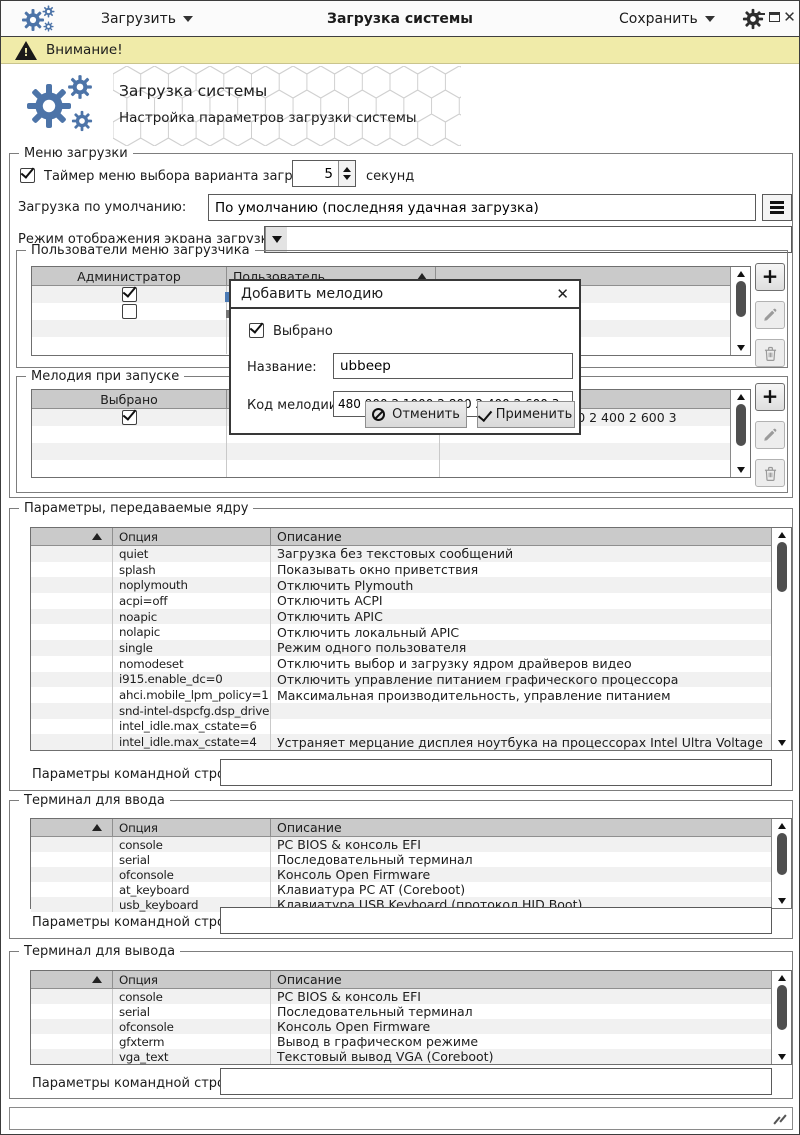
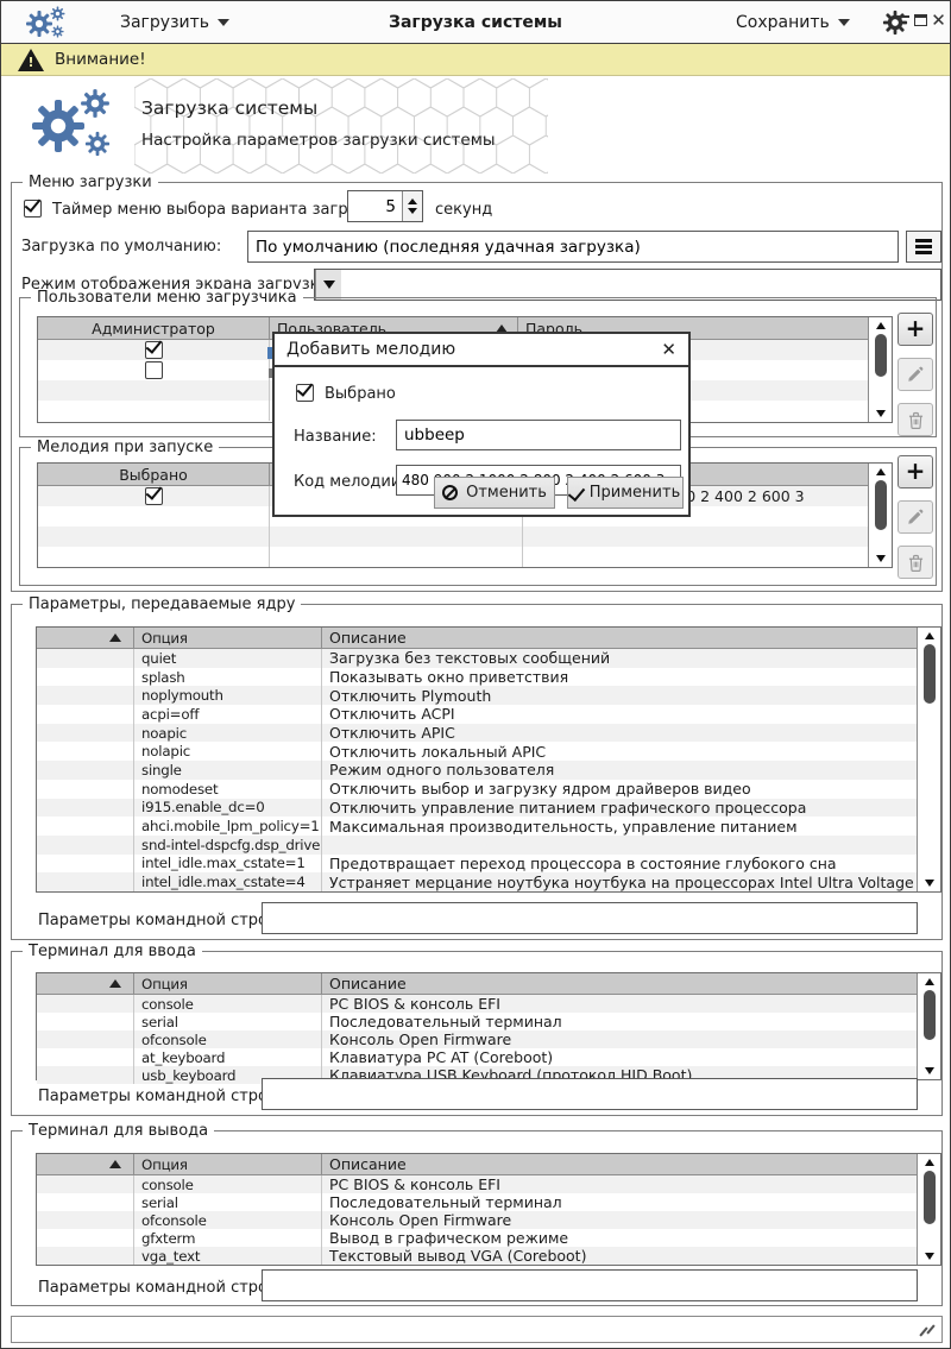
  Загрузить
  Загрузка системы
  Сохранить
  ✕
  !
  Внимание!
  Загрузка системы
  Настройка параметров загрузки системы
  Меню загрузки
  Таймер меню выбора варианта загр
  5
  секунд
  Загрузка по умолчанию:
  По умолчанию (последняя удачная загрузка)
  Режим отображения экрана загруз
  Пользователи меню загрузчика
  Администратор
  Пользователь
+ Пароль
  +
  Мелодия при запуске
  Выбрано
  +
  Параметры, передаваемые ядру
  Опция
  Описание
  quiet
  Загрузка без текстовых сообщений
  splash
  Показывать окно приветствия
  noplymouth
  Отключить Plymouth
  acpi=off
  Отключить ACPI
  noapic
  Отключить APIC
  nolapic
  Отключить локальный APIC
  single
  Режим одного пользователя
  nomodeset
  Отключить выбор и загрузку ядром драйверов видео
  i915.enable_dc=0
  Отключить управление питанием графического процессора
  ahci.mobile_lpm_policy=1
  Максимальная производительность, управление питанием
  snd-intel-dspcfg.dsp_drive
- intel_idle.max_cstate=6
+ intel_idle.max_cstate=1
+ Предотвращает переход процессора в состояние глубокого сна
  intel_idle.max_cstate=4
- Устраняет мерцание дисплея ноутбука на процессорах Intel Ultra Voltage
+ Устраняет мерцание ноутбука ноутбука на процессорах Intel Ultra Voltage
  Параметры командной стр
  Терминал для ввода
  Опция
  Описание
  console
  PC BIOS & консоль EFI
  serial
  Последовательный терминал
  ofconsole
  Консоль Open Firmware
  at_keyboard
  Клавиатура PC AT (Coreboot)
  usb_keyboard
  Клавиатура USB Keyboard (протокол HID Boot)
  Параметры командной стр
  Терминал для вывода
  Опция
  Описание
  console
  PC BIOS & консоль EFI
  serial
  Последовательный терминал
  ofconsole
  Консоль Open Firmware
  gfxterm
  Вывод в графическом режиме
  vga_text
  Текстовый вывод VGA (Coreboot)
  Параметры командной стр
  Добавить мелодию
  ✕
  Выбрано
  Название:
  ubbeep
  Код мелоди
  Отменить
  Применить
